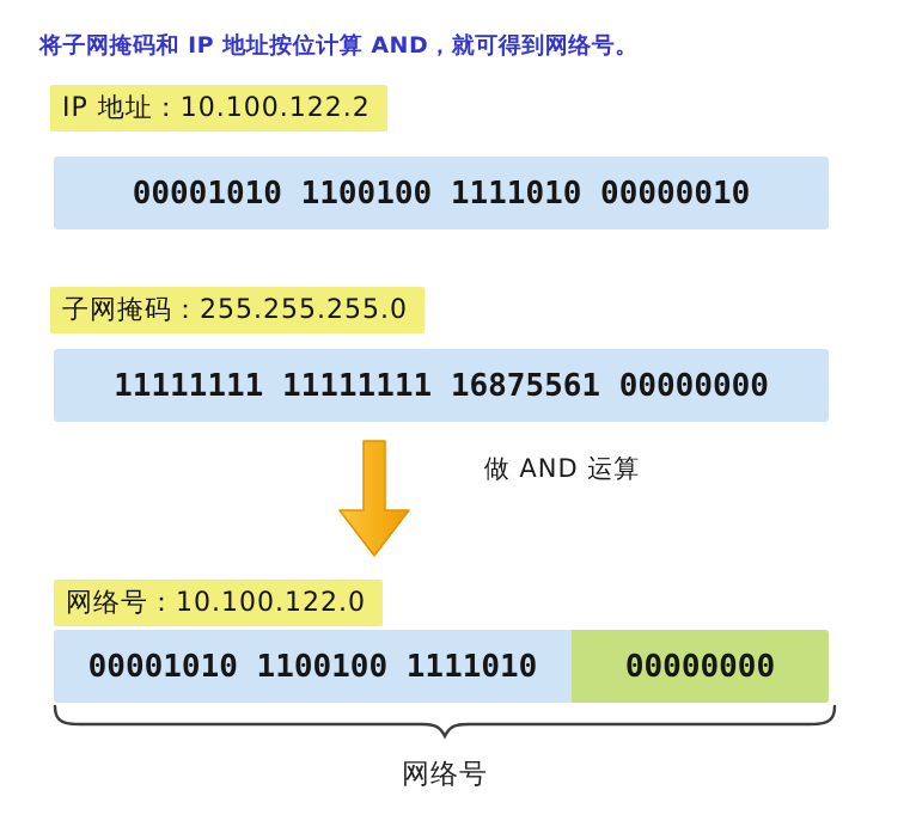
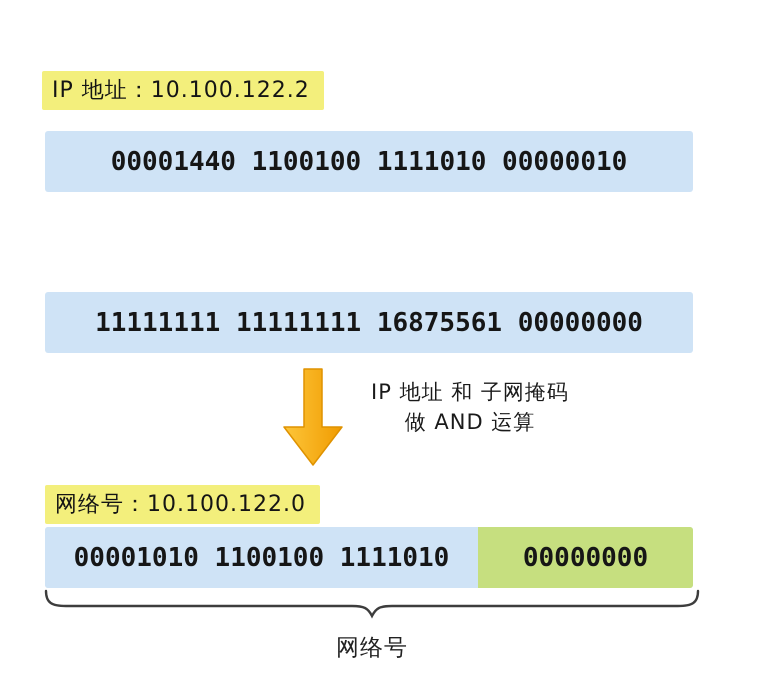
- 将子网掩码和 IP 地址按位计算 AND，就可得到网络号。
  IP 地址：10.100.122.2
- 00001010 1100100 1111010 00000010
+ 00001440 1100100 1111010 00000010
- 子网掩码：255.255.255.0
  11111111 11111111 16875561 00000000
+ IP 地址 和 子网掩码
  做 AND 运算
  网络号：10.100.122.0
  00001010 1100100 1111010
  00000000
  网络号
